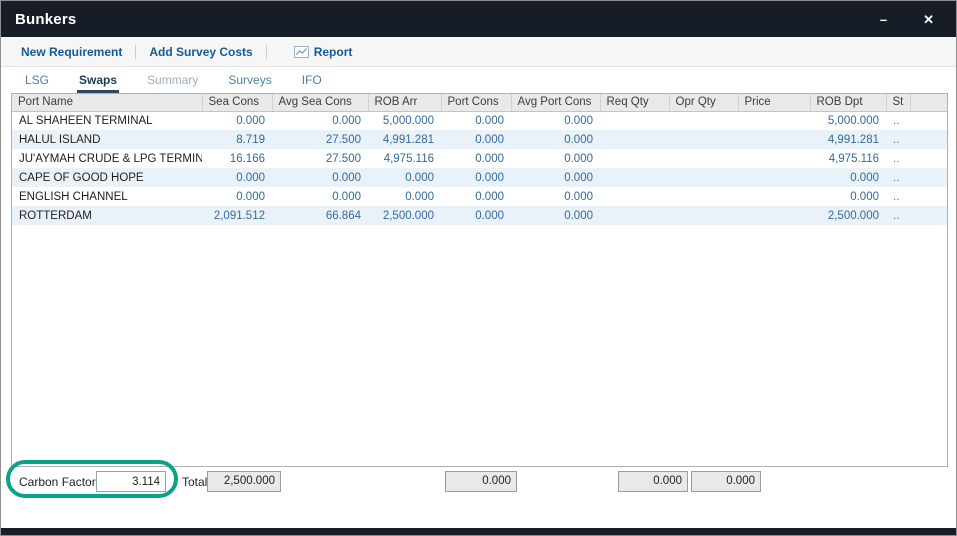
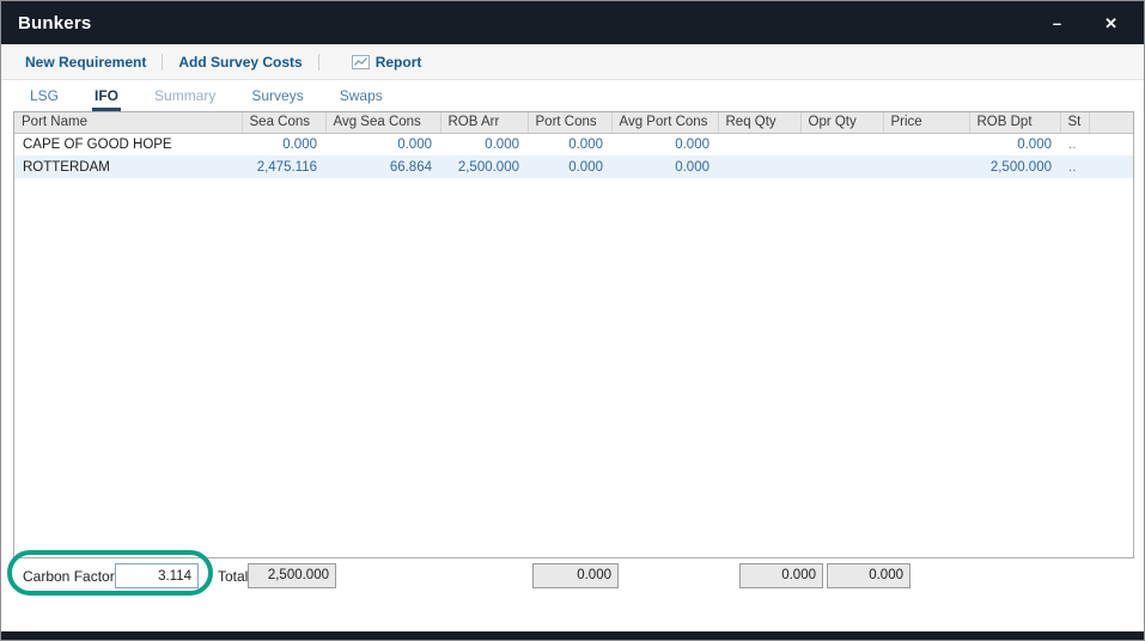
  Bunkers
  –
  ✕
  New Requirement
  Add Survey Costs
  Report
  LSG
- Swaps
+ IFO
  Summary
  Surveys
- IFO
+ Swaps
  Port Name	Sea Cons	Avg Sea Cons	ROB Arr	Port Cons	Avg Port Cons	Req Qty	Opr Qty	Price	ROB Dpt	St
- AL SHAHEEN TERMINAL	0.000	0.000	5,000.000	0.000	0.000				5,000.000	..
- HALUL ISLAND	8.719	27.500	4,991.281	0.000	0.000				4,991.281	..
- JU'AYMAH CRUDE & LPG TERMIN	16.166	27.500	4,975.116	0.000	0.000				4,975.116	..
  CAPE OF GOOD HOPE	0.000	0.000	0.000	0.000	0.000				0.000	..
- ENGLISH CHANNEL	0.000	0.000	0.000	0.000	0.000				0.000	..
- ROTTERDAM	2,091.512	66.864	2,500.000	0.000	0.000				2,500.000	..
+ ROTTERDAM	2,475.116	66.864	2,500.000	0.000	0.000				2,500.000	..
  Carbon Factor
  3.114
  Tota
  2,500.000
  0.000
  0.000
  0.000
